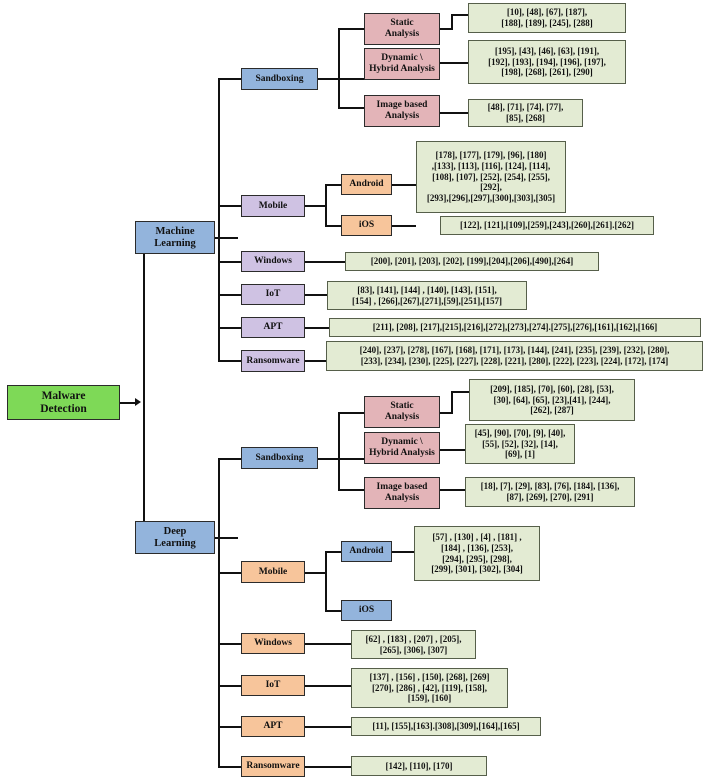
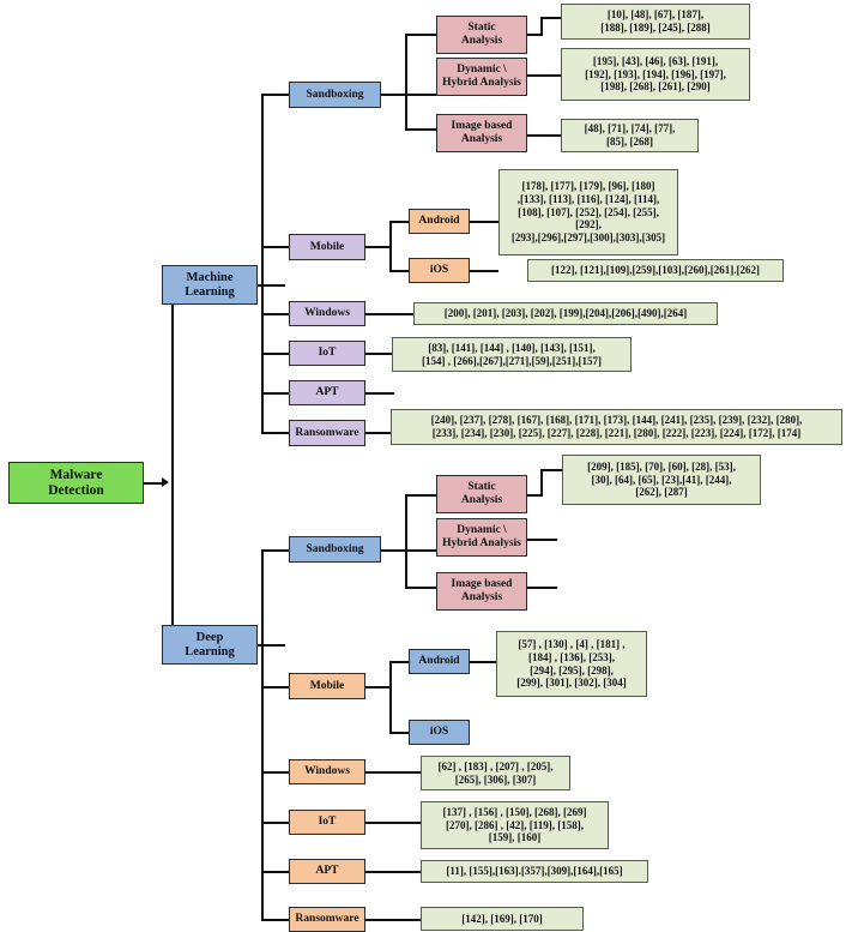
  Malware
  Detection
  Machine
  Learning
  Deep
  Learning
  Sandboxing
  Static
  Analysis
  [10], [48], [67], [187],
  [188], [189], [245], [288]
  Dynamic \
  Hybrid Analysis
  [195], [43], [46], [63], [191],
  [192], [193], [194], [196], [197],
  [198], [268], [261], [290]
  Image based
  Analysis
  [48], [71], [74], [77],
  [85], [268]
  Mobile
  Android
  [178], [177], [179], [96], [180]
  ,[133], [113], [116], [124], [114],
  [108], [107], [252], [254], [255],
  [292],
  [293],[296],[297],[300],[303],[305]
  iOS
- [122], [121],[109],[259],[243],[260],[261].[262]
+ [122], [121],[109],[259],[103],[260],[261].[262]
  Windows
  [200], [201], [203], [202], [199],[204],[206],[490],[264]
  IoT
  [83], [141], [144] , [140], [143], [151],
  [154] , [266],[267],[271],[59],[251],[157]
  APT
- [211], [208], [217],[215],[216],[272],[273],[274].[275],[276],[161],[162],[166]
  Ransomware
  [240], [237], [278], [167], [168], [171], [173], [144], [241], [235], [239], [232], [280],
  [233], [234], [230], [225], [227], [228], [221], [280], [222], [223], [224], [172], [174]
  Sandboxing
  Static
  Analysis
  [209], [185], [70], [60], [28], [53],
  [30], [64], [65], [23],[41], [244],
  [262], [287]
  Dynamic \
  Hybrid Analysis
- [45], [90], [70], [9], [40],
- [55], [52], [32], [14],
- [69], [1]
  Image based
  Analysis
- [18], [7], [29], [83], [76], [184], [136],
- [87], [269], [270], [291]
  Mobile
  Android
  [57] , [130] , [4] , [181] ,
  [184] , [136], [253],
  [294], [295], [298],
  [299], [301], [302], [304]
  iOS
  Windows
  [62] , [183] , [207] , [205],
  [265], [306], [307]
  IoT
  [137] , [156] , [150], [268], [269]
  [270], [286] , [42], [119], [158],
  [159], [160]
  APT
- [11], [155],[163].[308],[309],[164],[165]
+ [11], [155],[163].[357],[309],[164],[165]
  Ransomware
- [142], [110], [170]
+ [142], [169], [170]
